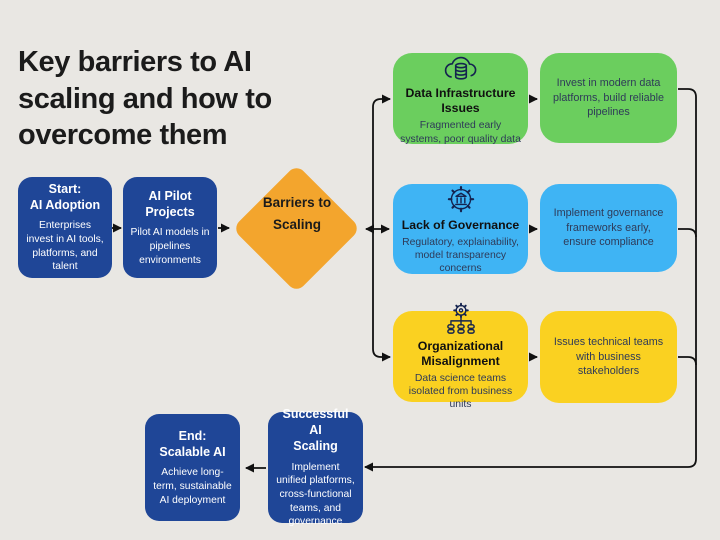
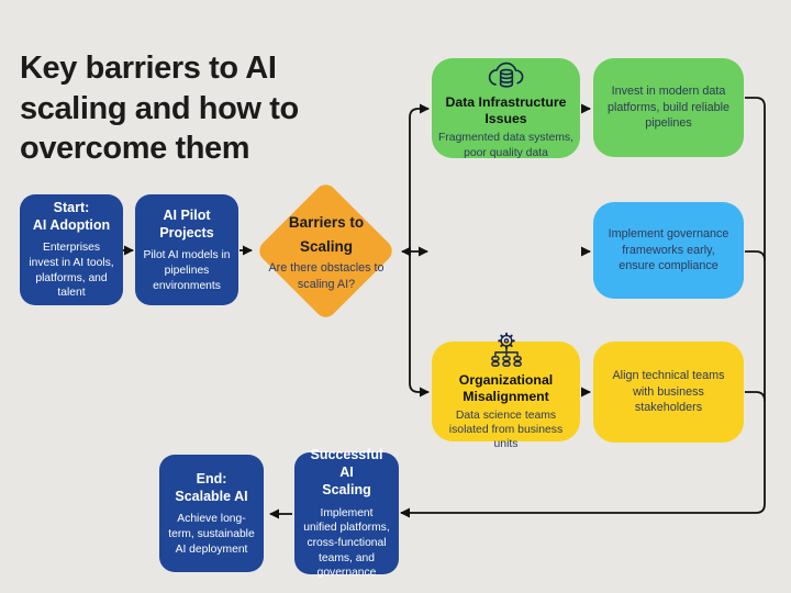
  Key barriers to AI scaling and how to overcome them
  Start:
  AI Adoption
  Enterprises invest in AI tools, platforms, and talent
  AI Pilot
  Projects
  Pilot AI models in pipelines environments
  Barriers to
  Scaling
+ Are there obstacles to scaling AI?
  Data Infrastructure
  Issues
- Fragmented early systems, poor quality data
+ Fragmented data systems, poor quality data
  Invest in modern data platforms, build reliable pipelines
- Lack of Governance
- Regulatory, explainability, model transparency concerns
  Implement governance frameworks early, ensure compliance
  Organizational
  Misalignment
  Data science teams isolated from business units
- Issues technical teams with business stakeholders
+ Align technical teams with business stakeholders
  Successful AI
  Scaling
  Implement unified platforms, cross-functional teams, and governance
  End:
  Scalable AI
  Achieve long-term, sustainable AI deployment
